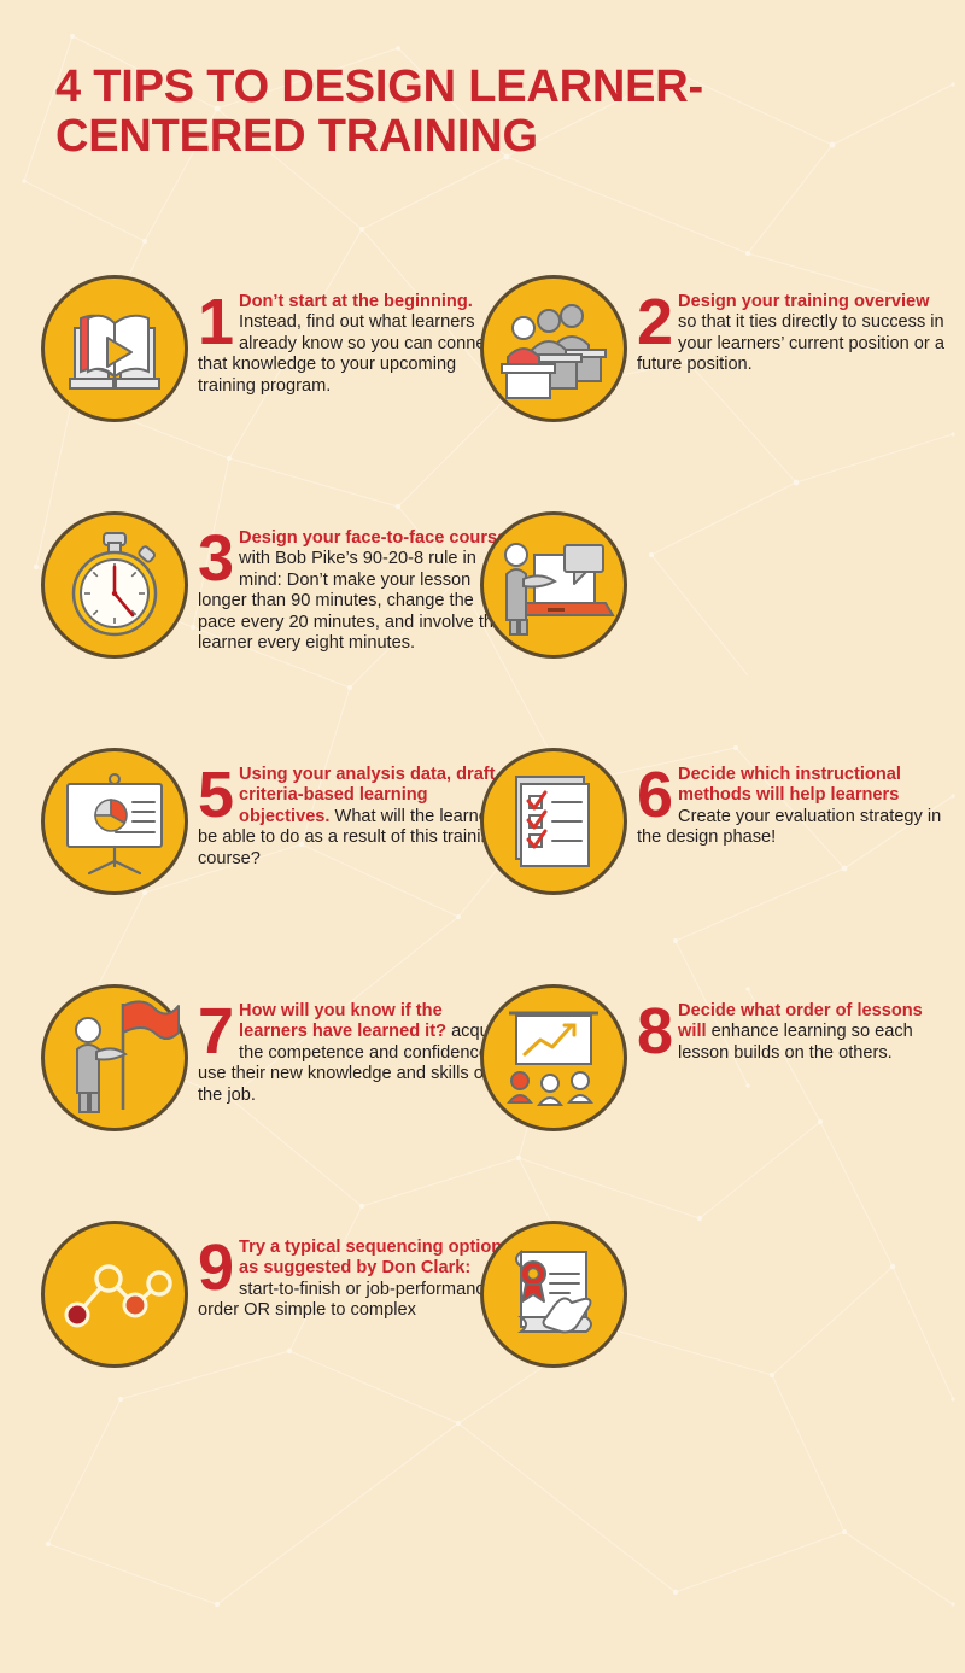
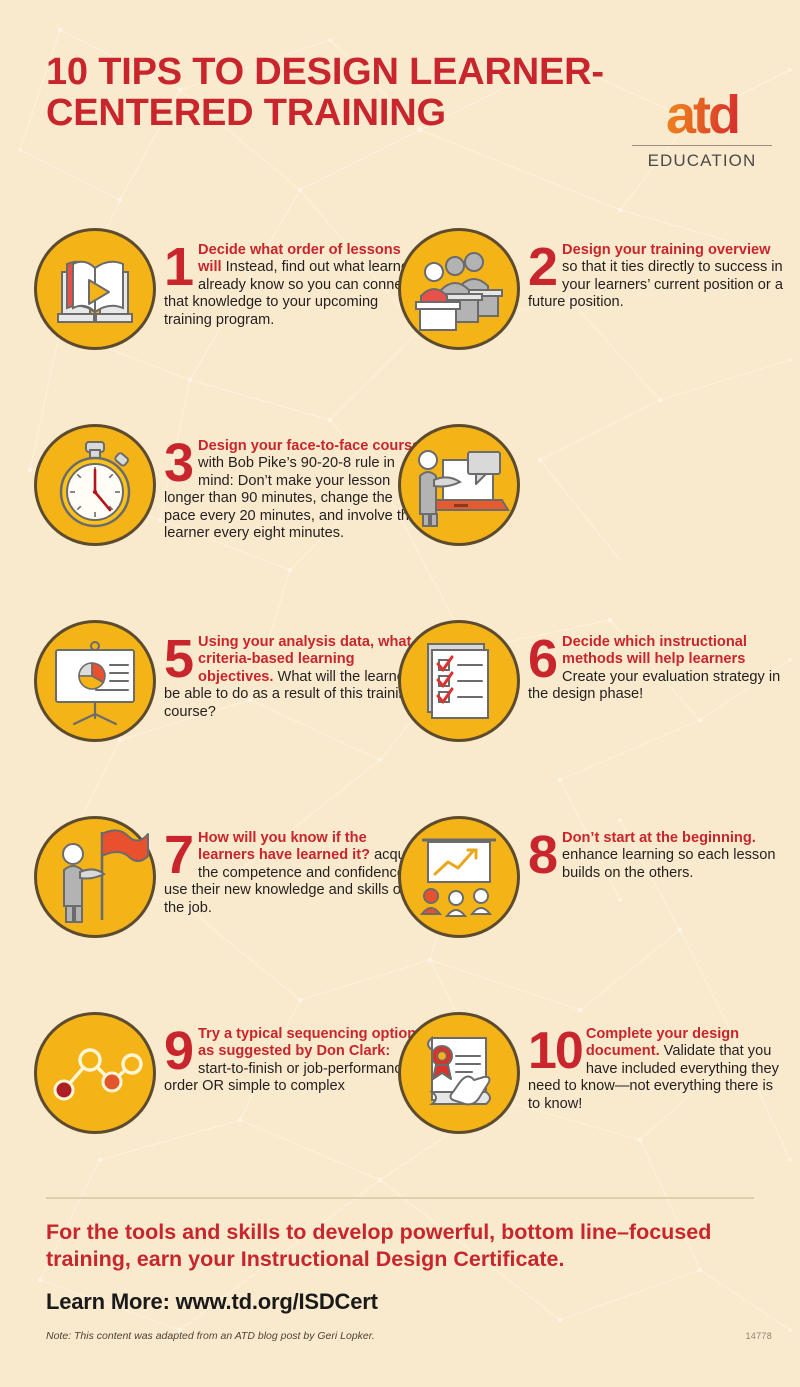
- 4 TIPS TO DESIGN LEARNER-CENTERED TRAINING
+ 10 TIPS TO DESIGN LEARNER-CENTERED TRAINING
+ atd
+ EDUCATION
  1
- Don’t start at the beginning. Instead, find out what learners already know so you can conn that knowledge to your upcoming training program.
+ Decide what order of lessons will Instead, find out what learn already know so you can conn that knowledge to your upcoming training program.
  2
  Design your training overview so that it ties directly to success in your learners’ current position or a future position.
  3
  Design your face-to-face cours with Bob Pike’s 90-20-8 rule in mind: Don’t make your lesson longer than 90 minutes, change the pace every 20 minutes, and involve th learner every eight minutes.
  5
- Using your analysis data, draft criteria-based learning objectives. What will the learn be able to do as a result of this traini course?
+ Using your analysis data, what criteria-based learning objectives. What will the learn be able to do as a result of this traini course?
  6
  Decide which instructional methods will help learners Create your evaluation strategy in the design phase!
  7
  How will you know if the learners have learned it? acq the competence and confidenc use their new knowledge and skills o the job.
  8
- Decide what order of lessons will enhance learning so each lesson builds on the others.
+ Don’t start at the beginning. enhance learning so each lesson builds on the others.
  9
  Try a typical sequencing optio as suggested by Don Clark: start-to-finish or job-performan order OR simple to complex
+ 10
+ Complete your design document. Validate that you have included everything they need to know—not everything there is to know!
+ For the tools and skills to develop powerful, bottom line–focused training, earn your Instructional Design Certificate.
+ Learn More: www.td.org/ISDCert
+ Note: This content was adapted from an ATD blog post by Geri Lopker.
+ 14778
